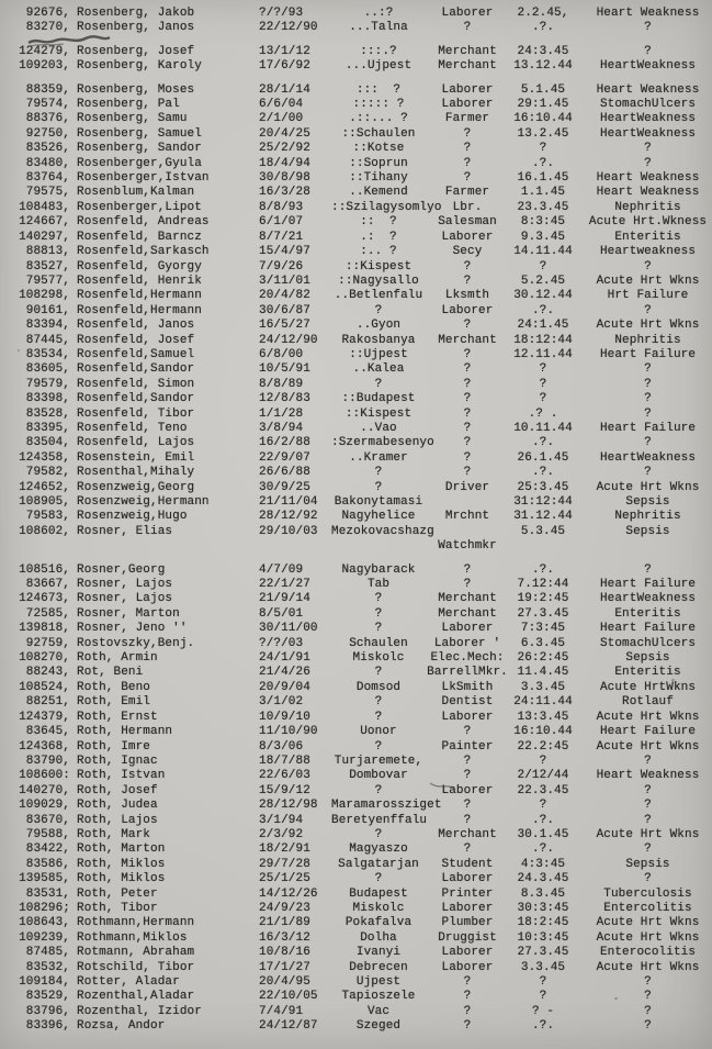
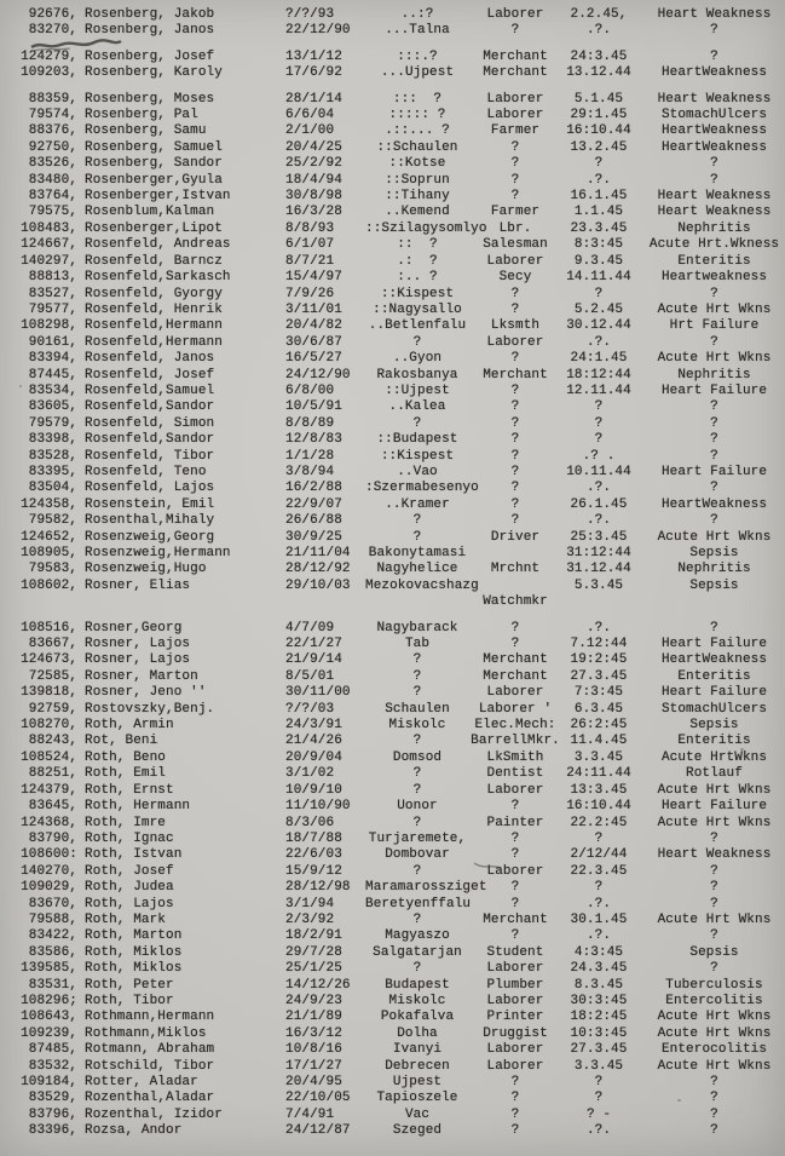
  92676,
  Rosenberg, Jakob
  ?/?/93
  ..:?
  Laborer
  2.2.45,
  Heart Weakness
  83270,
  Rosenberg, Janos
  22/12/90
  ...Talna
  ?
  .?.
  ?
  124279,
  Rosenberg, Josef
  13/1/12
  :::.?
  Merchant
  24:3.45
  ?
  109203,
  Rosenberg, Karoly
  17/6/92
  ...Ujpest
  Merchant
  13.12.44
  HeartWeakness
  88359,
  Rosenberg, Moses
  28/1/14
  ::: ?
  Laborer
  5.1.45
  Heart Weakness
  79574,
  Rosenberg, Pal
  6/6/04
  ::::: ?
  Laborer
  29:1.45
  StomachUlcers
  88376,
  Rosenberg, Samu
  2/1/00
  .::... ?
  Farmer
  16:10.44
  HeartWeakness
  92750,
  Rosenberg, Samuel
  20/4/25
  ::Schaulen
  ?
  13.2.45
  HeartWeakness
  83526,
  Rosenberg, Sandor
  25/2/92
  ::Kotse
  ?
  ?
  ?
  83480,
  Rosenberger,Gyula
  18/4/94
  ::Soprun
  ?
  .?.
  ?
  83764,
  Rosenberger,Istvan
  30/8/98
  ::Tihany
  ?
  16.1.45
  Heart Weakness
  79575,
  Rosenblum,Kalman
  16/3/28
  ..Kemend
  Farmer
  1.1.45
  Heart Weakness
  108483,
  Rosenberger,Lipot
  8/8/93
  ::Szilagysoml
  Lbr.
  23.3.45
  Nephritis
  124667,
  Rosenfeld, Andreas
  6/1/07
  :: ?
  Salesman
  8:3:45
  Acute Hrt.Wkness
  140297,
  Rosenfeld, Barncz
  8/7/21
  .: ?
  Laborer
  9.3.45
  Enteritis
  88813,
  Rosenfeld,Sarkasch
  15/4/97
  :.. ?
  Secy
  14.11.44
  Heartweakness
  83527,
  Rosenfeld, Gyorgy
  7/9/26
  ::Kispest
  ?
  ?
  ?
  79577,
  Rosenfeld, Henrik
  3/11/01
  ::Nagysallo
  ?
  5.2.45
  Acute Hrt Wkns
  108298,
  Rosenfeld,Hermann
  20/4/82
  ..Betlenfalu
  Lksmth
  30.12.44
  Hrt Failure
  90161,
  Rosenfeld,Hermann
  30/6/87
  ?
  Laborer
  .?.
  ?
  83394,
  Rosenfeld, Janos
  16/5/27
  ..Gyon
  ?
  24:1.45
  Acute Hrt Wkns
  87445,
  Rosenfeld, Josef
  24/12/90
  Rakosbanya
  Merchant
  18:12:44
  Nephritis
  83534,
  Rosenfeld,Samuel
  6/8/00
  ::Ujpest
  ?
  12.11.44
  Heart Failure
  83605,
  Rosenfeld,Sandor
  10/5/91
  ..Kalea
  ?
  ?
  ?
  79579,
  Rosenfeld, Simon
  8/8/89
  ?
  ?
  ?
  ?
  83398,
  Rosenfeld,Sandor
  12/8/83
  ::Budapest
  ?
  ?
  ?
  83528,
  Rosenfeld, Tibor
  1/1/28
  ::Kispest
  ?
  .? .
  ?
  83395,
  Rosenfeld, Teno
  3/8/94
  ..Vao
  ?
  10.11.44
  Heart Failure
  83504,
  Rosenfeld, Lajos
  16/2/88
  :Szermabeseny
  ?
  .?.
  ?
  124358,
  Rosenstein, Emil
  22/9/07
  ..Kramer
  ?
  26.1.45
  HeartWeakness
  79582,
  Rosenthal,Mihaly
  26/6/88
  ?
  ?
  .?.
  ?
  124652,
  Rosenzweig,Georg
  30/9/25
  ?
  Driver
  25:3.45
  Acute Hrt Wkns
  108905,
  Rosenzweig,Hermann
  21/11/04
  Bakonytamasi
  31:12:44
  Sepsis
  79583,
  Rosenzweig,Hugo
  28/12/92
  Nagyhelice
  Mrchnt
  31.12.44
  Nephritis
  108602,
  Rosner, Elias
  29/10/03
  Mezokovacshaz
  5.3.45
  Sepsis
  Watchmkr
  108516,
  Rosner,Georg
  4/7/09
  Nagybarack
  ?
  .?.
  ?
  83667,
  Rosner, Lajos
  22/1/27
  Tab
  ?
  7.12:44
  Heart Failure
  124673,
  Rosner, Lajos
  21/9/14
  ?
  Merchant
  19:2:45
  HeartWeakness
  72585,
  Rosner, Marton
  8/5/01
  ?
  Merchant
  27.3.45
  Enteritis
  139818,
  Rosner, Jeno ''
  30/11/00
  ?
  Laborer
  7:3:45
  Heart Failure
  92759,
  Rostovszky,Benj.
  ?/?/03
  Schaulen
  Laborer '
  6.3.45
  StomachUlcers
  108270,
  Roth, Armin
- 24/1/91
+ 24/3/91
  Miskolc
  Elec.Mech:
  26:2:45
  Sepsis
  88243,
  Rot, Beni
  21/4/26
  ?
  BarrellMkr.
  11.4.45
  Enteritis
  108524,
  Roth, Beno
  20/9/04
  Domsod
  LkSmith
  3.3.45
  Acute HrtWkns
  88251,
  Roth, Emil
  3/1/02
  ?
  Dentist
  24:11.44
  Rotlauf
  124379,
  Roth, Ernst
  10/9/10
  ?
  Laborer
  13:3.45
  Acute Hrt Wkns
  83645,
  Roth, Hermann
  11/10/90
  Uonor
  ?
  16:10.44
  Heart Failure
  124368,
  Roth, Imre
  8/3/06
  ?
  Painter
  22.2:45
  Acute Hrt Wkns
  83790,
  Roth, Ignac
  18/7/88
  Turjaremete,
  ?
  ?
  ?
  108600:
  Roth, Istvan
  22/6/03
  Dombovar
  ?
  2/12/44
  Heart Weakness
  140270,
  Roth, Josef
  15/9/12
  ?
  Laborer
  22.3.45
  ?
  109029,
  Roth, Judea
  28/12/98
  Maramarosszig
  ?
  ?
  ?
  83670,
  Roth, Lajos
  3/1/94
  Beretyenffalu
  ?
  .?.
  ?
  79588,
  Roth, Mark
  2/3/92
  ?
  Merchant
  30.1.45
  Acute Hrt Wkns
  83422,
  Roth, Marton
  18/2/91
  Magyaszo
  ?
  .?.
  ?
  83586,
  Roth, Miklos
  29/7/28
  Salgatarjan
  Student
  4:3:45
  Sepsis
  139585,
  Roth, Miklos
  25/1/25
  ?
  Laborer
  24.3.45
  ?
  83531,
  Roth, Peter
  14/12/26
  Budapest
- Printer
+ Plumber
  8.3.45
  Tuberculosis
  108296;
  Roth, Tibor
  24/9/23
  Miskolc
  Laborer
  30:3:45
  Entercolitis
  108643,
  Rothmann,Hermann
  21/1/89
  Pokafalva
- Plumber
+ Printer
  18:2:45
  Acute Hrt Wkns
  109239,
  Rothmann,Miklos
  16/3/12
  Dolha
  Druggist
  10:3:45
  Acute Hrt Wkns
  87485,
  Rotmann, Abraham
  10/8/16
  Ivanyi
  Laborer
  27.3.45
  Enterocolitis
  83532,
  Rotschild, Tibor
  17/1/27
  Debrecen
  Laborer
  3.3.45
  Acute Hrt Wkns
  109184,
  Rotter, Aladar
  20/4/95
  Ujpest
  ?
  ?
  ?
  83529,
  Rozenthal,Aladar
  22/10/05
  Tapioszele
  ?
  ?
  ?
  83796,
  Rozenthal, Izidor
  7/4/91
  Vac
  ?
  ? -
  ?
  83396,
  Rozsa, Andor
  24/12/87
  Szeged
  ?
  .?.
  ?
